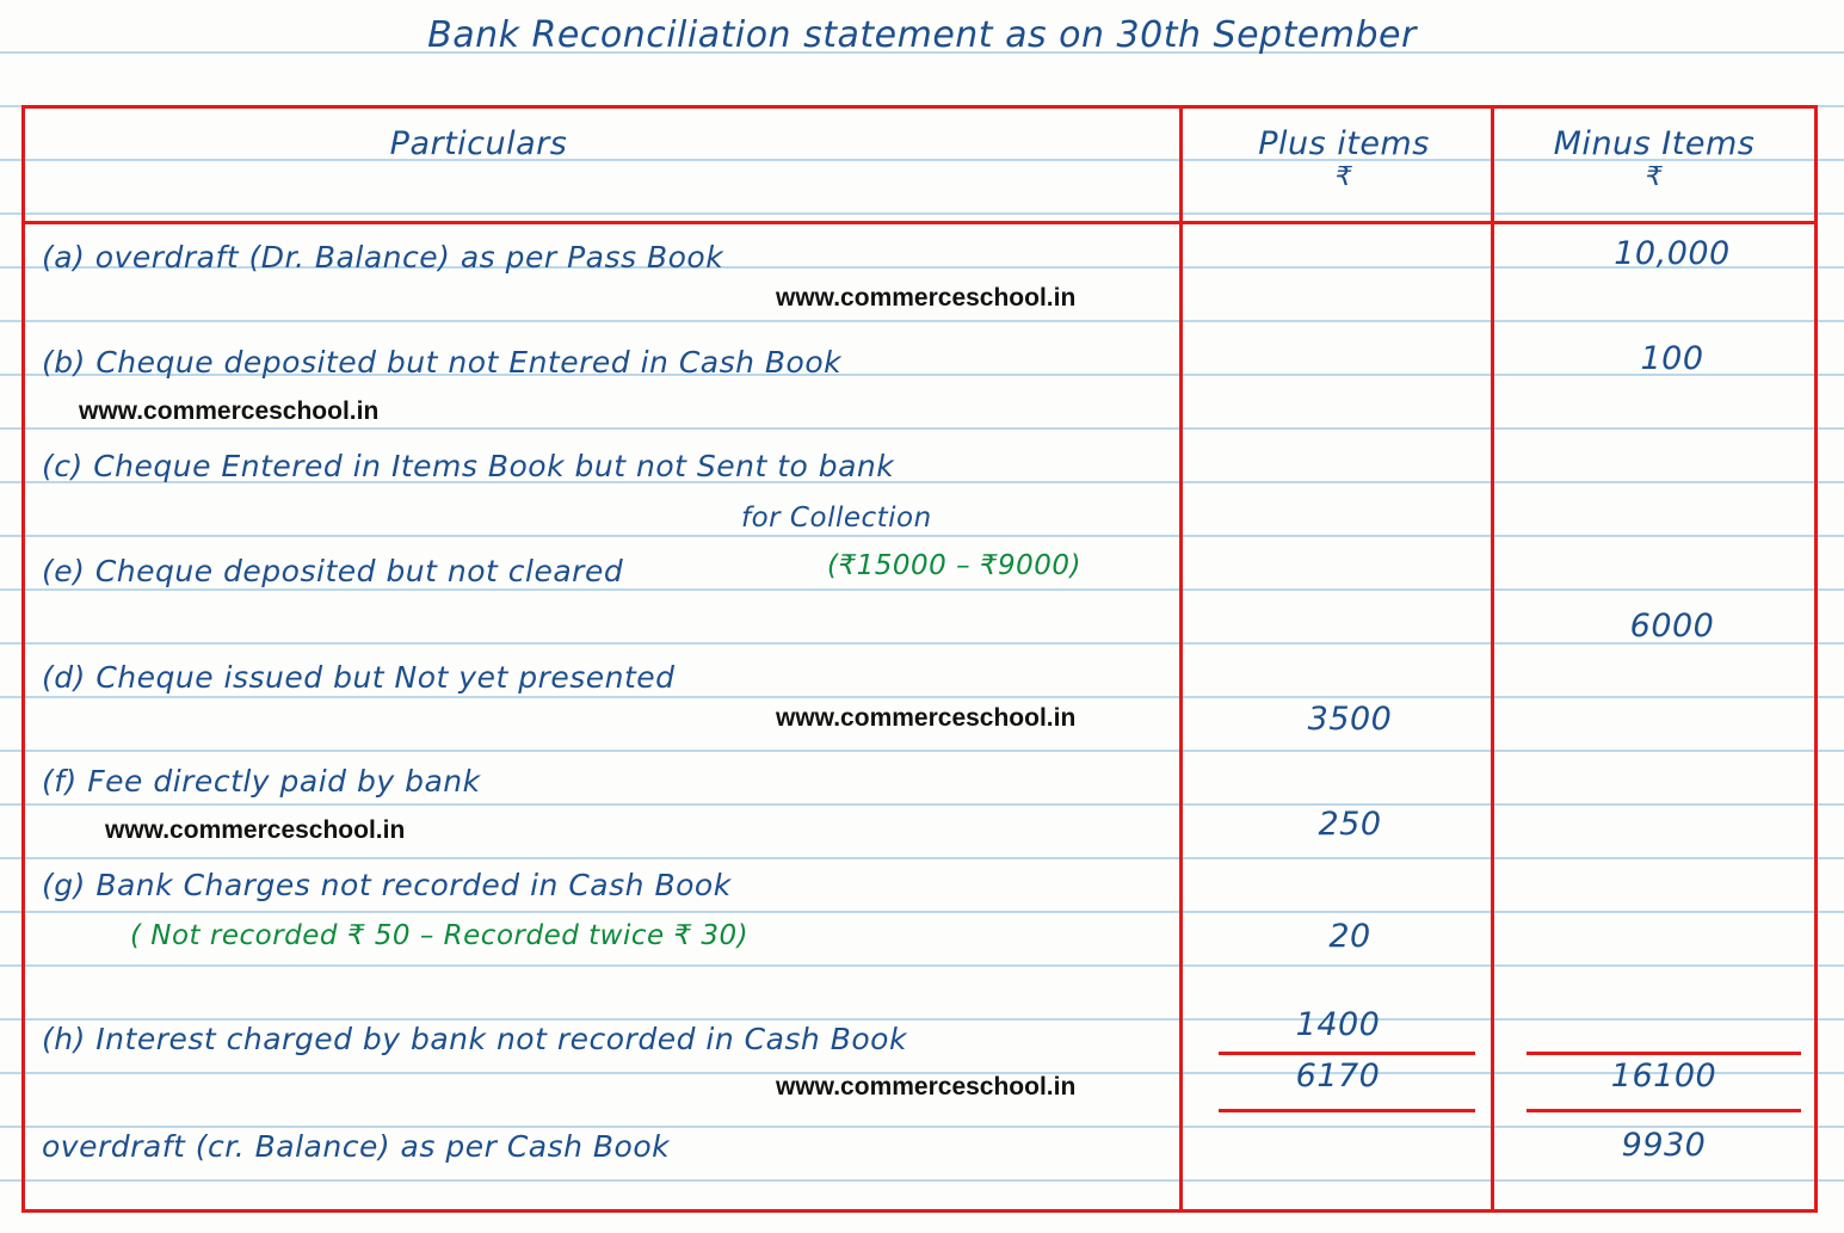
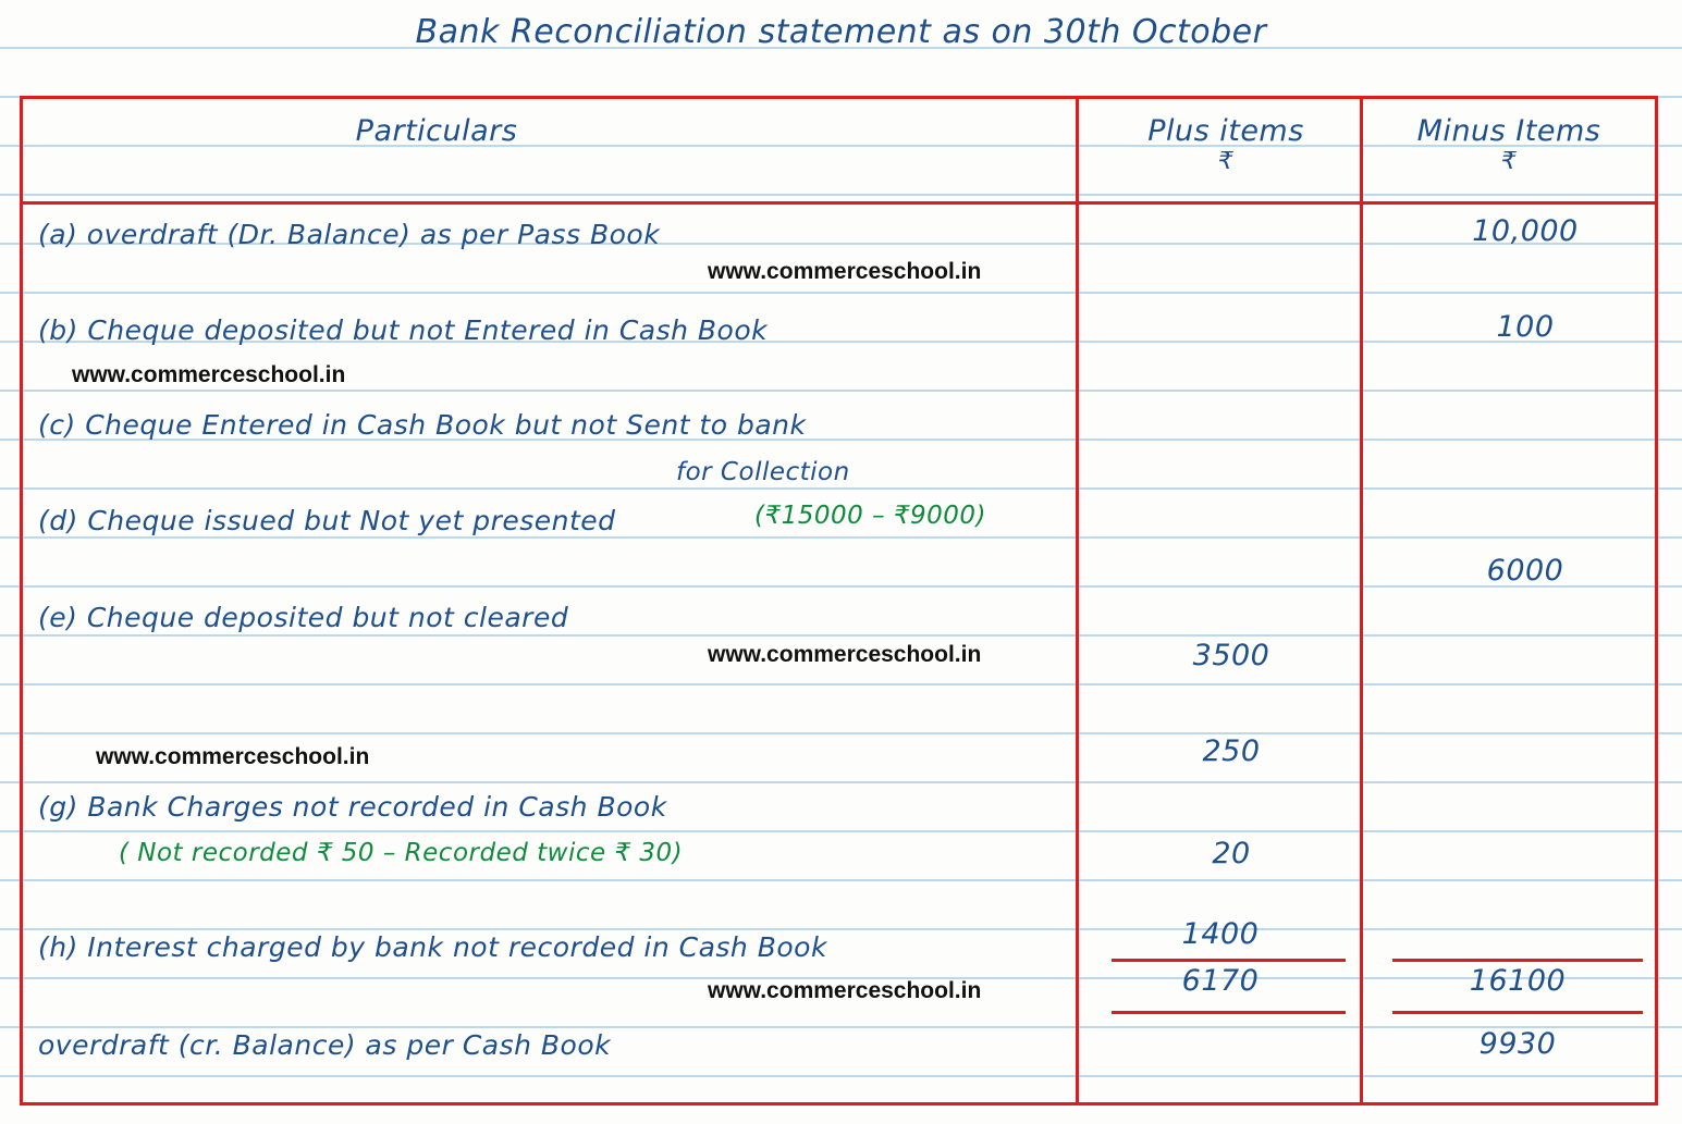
- Bank Reconciliation statement as on 30th September
+ Bank Reconciliation statement as on 30th October
  Particulars
  Plus items
  ₹
  Minus Items
  ₹
  (a) overdraft (Dr. Balance) as per Pass Book
  10,000
  (b) Cheque deposited but not Entered in Cash Book
  100
- (c) Cheque Entered in Items Book but not Sent to bank
+ (c) Cheque Entered in Cash Book but not Sent to bank
  for Collection
- (e) Cheque deposited but not cleared
+ (d) Cheque issued but Not yet presented
  (₹15000 – ₹9000)
  6000
- (d) Cheque issued but Not yet presented
+ (e) Cheque deposited but not cleared
  3500
- (f) Fee directly paid by bank
  250
  (g) Bank Charges not recorded in Cash Book
  ( Not recorded ₹ 50 – Recorded twice ₹ 30)
  20
  (h) Interest charged by bank not recorded in Cash Book
  1400
  6170
  16100
  overdraft (cr. Balance) as per Cash Book
  9930
  www.commerceschool.in
  www.commerceschool.in
  www.commerceschool.in
  www.commerceschool.in
  www.commerceschool.in
